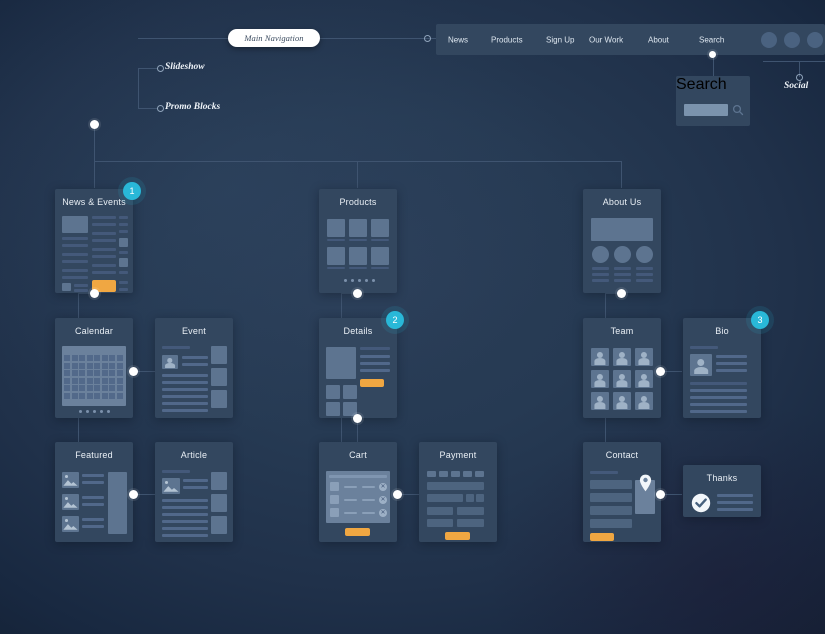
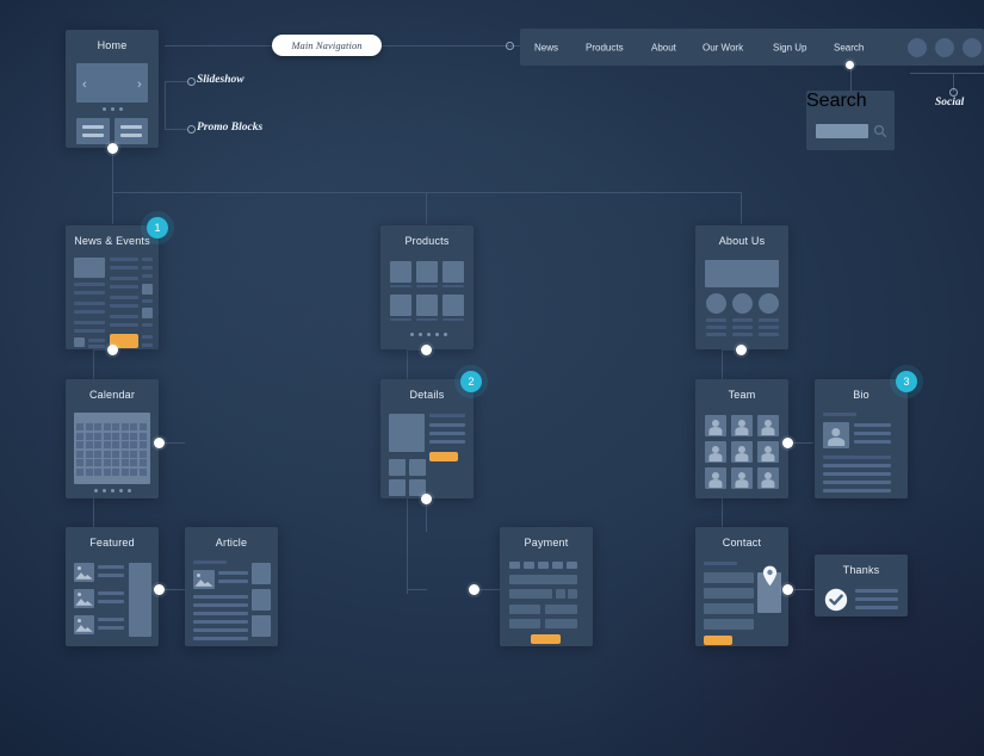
  Main Navigation
  News
  Products
- Sign Up
+ About
  Our Work
- About
+ Sign Up
  Search
  Slideshow
  Promo Blocks
  Social
  Search
+ Home
+ ‹
+ ›
  News & Events
  1
  Products
  About Us
  Calendar
- Event
  Details
  2
  Team
  Bio
  3
  Featured
  Article
- Cart
  Payment
  Contact
  Thanks
